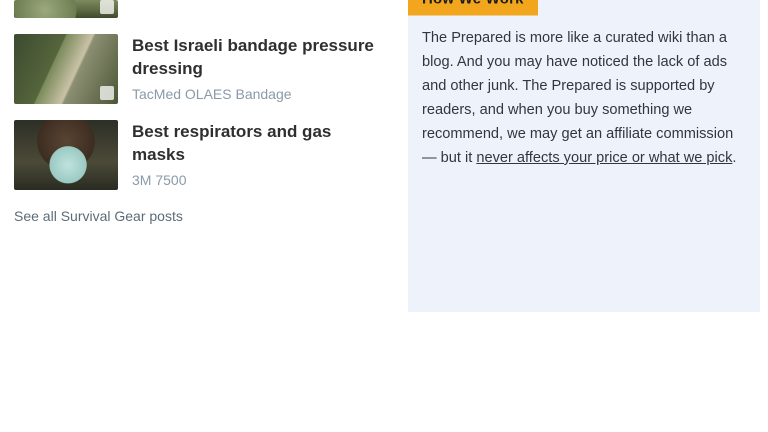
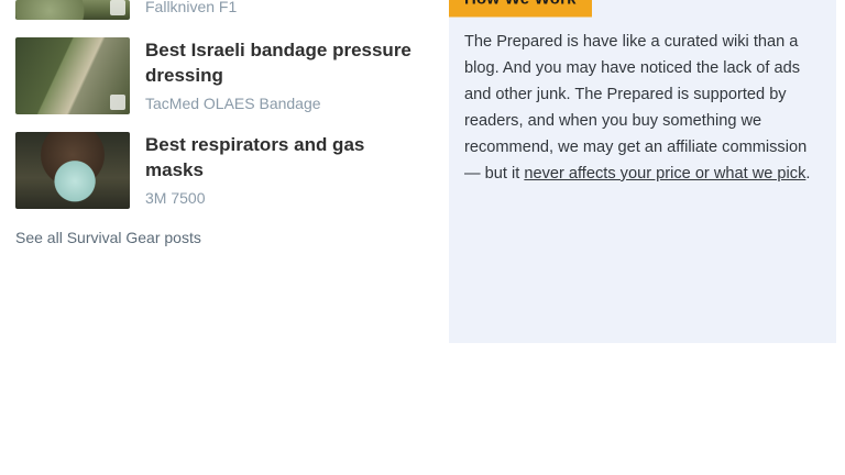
+ Fallkniven F1
  Best Israeli bandage pressure dressing
  TacMed OLAES Bandage
  Best respirators and gas masks
  3M 7500
  See all Survival Gear posts
- The Prepared is more like a curated wiki than a blog. And you may have noticed the lack of ads and other junk. The Prepared is supported by readers, and when you buy something we recommend, we may get an affiliate commission — but it never affects your price or what we pick.
+ The Prepared is have like a curated wiki than a blog. And you may have noticed the lack of ads and other junk. The Prepared is supported by readers, and when you buy something we recommend, we may get an affiliate commission — but it never affects your price or what we pick.
